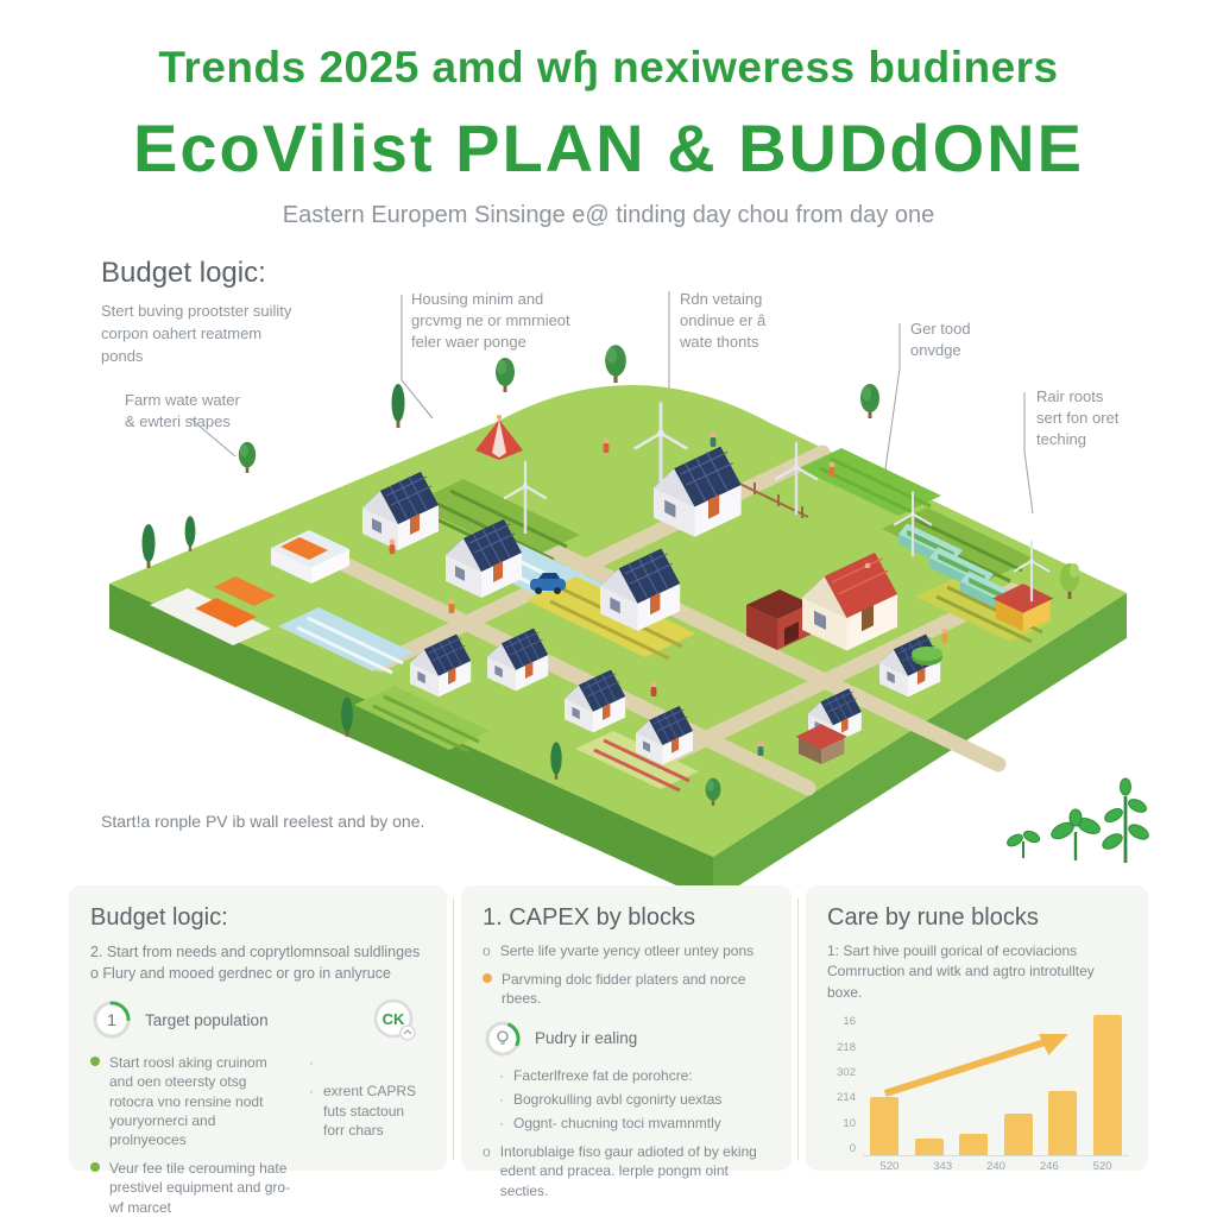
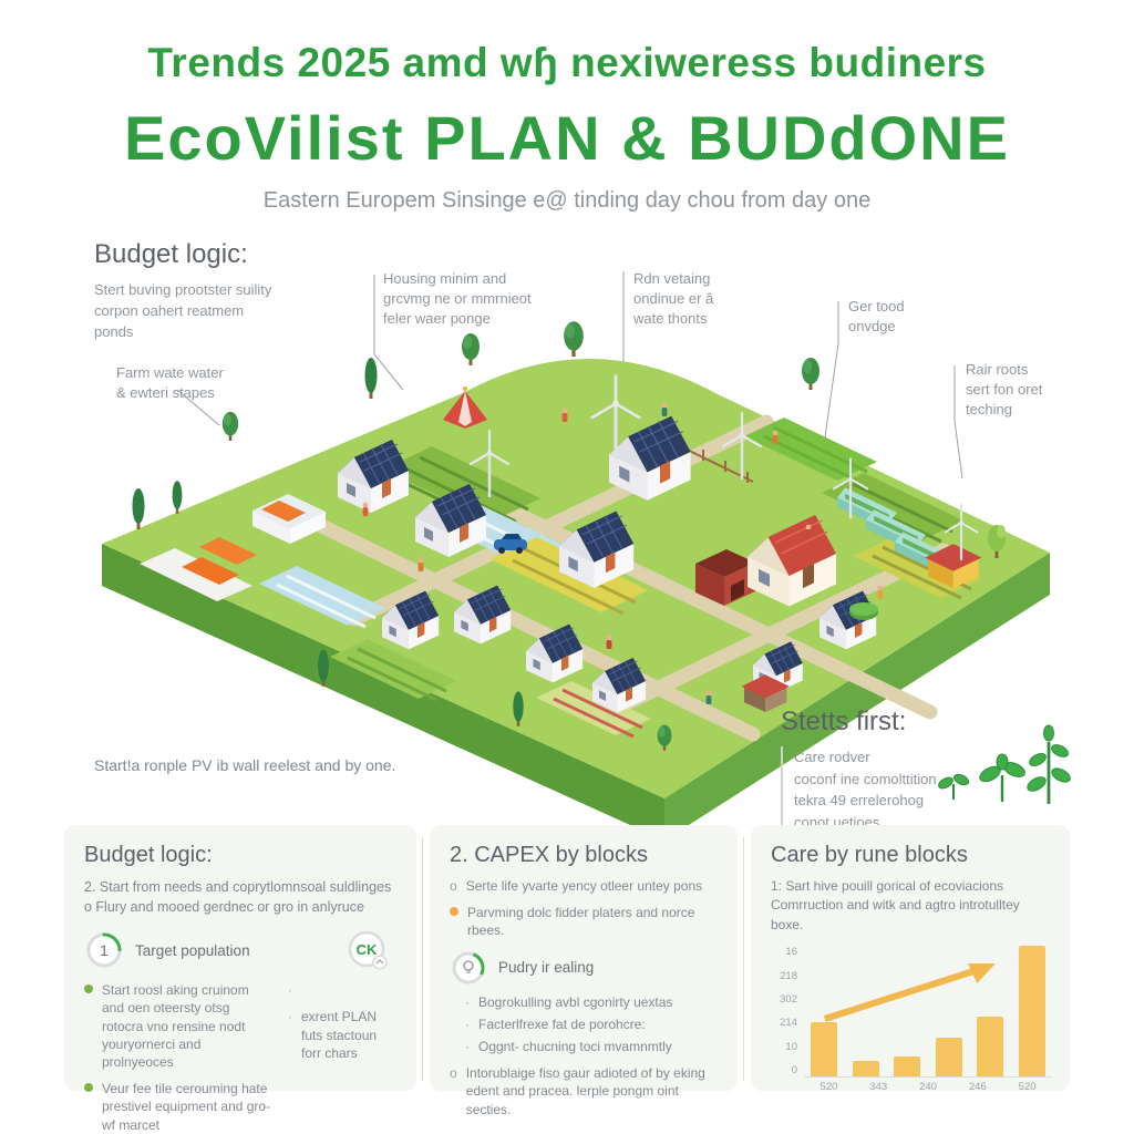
  Trends 2025 amd wɧ nexiweress budiners
  EcoVilist PLAN & BUDdONE
  Eastern Europem Sinsinge e@ tinding day chou from day one
  Budget logic:
  Stert buving prootster suility
  corpon oahert reatmem
  ponds
  Farm wate water
  & ewteri sapes
  Housing minim and
  grcvmg ne or mmrnieot
  feler waer ponge
  Rdn vetaing
  ondinue er â
  wate thonts
  Ger tood
  onvdge
  Rair roots
  sert fon oret
  teching
  Start!a ronple PV ib wall reelest and by one.
+ Stetts first:
+ Care rodver
+ coconf ine comolttition
+ tekra 49 errelerohog
+ conot uetioes
  Budget logic:
  2. Start from needs and coprytlomnsoal suldlinges
  o Flury and mooed gerdnec or gro in anlyruce
  1
  Target population
  CK
  Start roosl aking cruinom and oen oteersty otsg rotocra vno rensine nodt youryornerci and prolnyeoces
  Veur fee tile cerouming hate prestivel equipment and gro-wf marcet
  ·
  ·
- exrent CAPRS futs stactoun forr chars
+ exrent PLAN futs stactoun forr chars
- 1. CAPEX by blocks
+ 2. CAPEX by blocks
  o
  Serte life yvarte yency otleer untey pons
  Parvming dolc fidder platers and norce rbees.
  Pudry ir ealing
  ·
- Facterlfrexe fat de porohcre:
+ Bogrokulling avbl cgonirty uextas
  ·
- Bogrokulling avbl cgonirty uextas
+ Facterlfrexe fat de porohcre:
  ·
  Oggnt- chucning toci mvamnmtly
  o
  Intorublaige fiso gaur adioted of by eking edent and pracea. lerple pongm oint secties.
  Care by rune blocks
  1: Sart hive pouill gorical of ecoviacions Comrruction and witk and agtro introtulltey boxe.
  16
  218
  302
  214
  10
  0
  520
  343
  240
  246
  520
